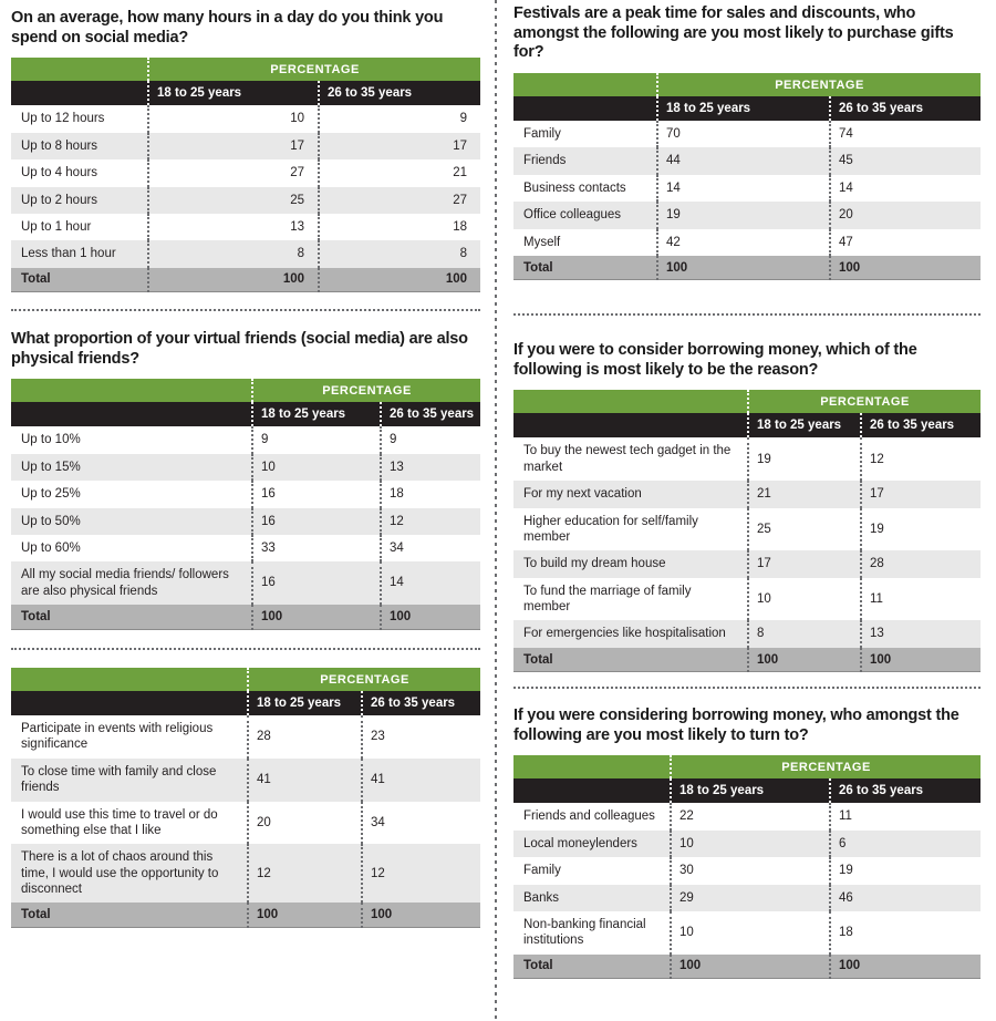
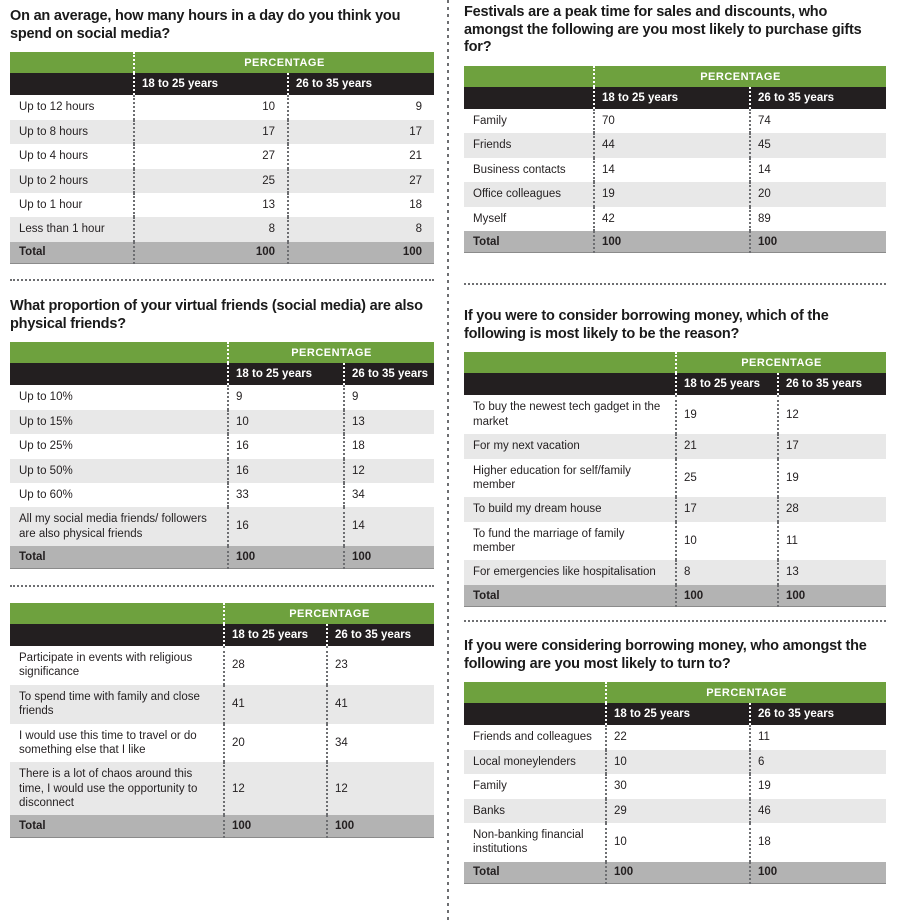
  On an average, how many hours in a day do you think you spend on social media?
  	PERCENTAGE
  	18 to 25 years	26 to 35 years
  Up to 12 hours	10	9
  Up to 8 hours	17	17
  Up to 4 hours	27	21
  Up to 2 hours	25	27
  Up to 1 hour	13	18
  Less than 1 hour	8	8
  Total	100	100
  What proportion of your virtual friends (social media) are also physical friends?
  	PERCENTAGE
  	18 to 25 years	26 to 35 years
  Up to 10%	9	9
  Up to 15%	10	13
  Up to 25%	16	18
  Up to 50%	16	12
  Up to 60%	33	34
  All my social media friends/ followers are also physical friends	16	14
  Total	100	100
  	PERCENTAGE
  	18 to 25 years	26 to 35 years
  Participate in events with religious significance	28	23
- To close time with family and close friends	41	41
+ To spend time with family and close friends	41	41
  I would use this time to travel or do something else that I like	20	34
  There is a lot of chaos around this time, I would use the opportunity to disconnect	12	12
  Total	100	100
  Festivals are a peak time for sales and discounts, who amongst the following are you most likely to purchase gifts for?
  	PERCENTAGE
  	18 to 25 years	26 to 35 years
  Family	70	74
  Friends	44	45
  Business contacts	14	14
  Office colleagues	19	20
- Myself	42	47
+ Myself	42	89
  Total	100	100
  If you were to consider borrowing money, which of the following is most likely to be the reason?
  	PERCENTAGE
  	18 to 25 years	26 to 35 years
  To buy the newest tech gadget in the market	19	12
  For my next vacation	21	17
  Higher education for self/family member	25	19
  To build my dream house	17	28
  To fund the marriage of family member	10	11
  For emergencies like hospitalisation	8	13
  Total	100	100
  If you were considering borrowing money, who amongst the following are you most likely to turn to?
  	PERCENTAGE
  	18 to 25 years	26 to 35 years
  Friends and colleagues	22	11
  Local moneylenders	10	6
  Family	30	19
  Banks	29	46
  Non-banking financial institutions	10	18
  Total	100	100
